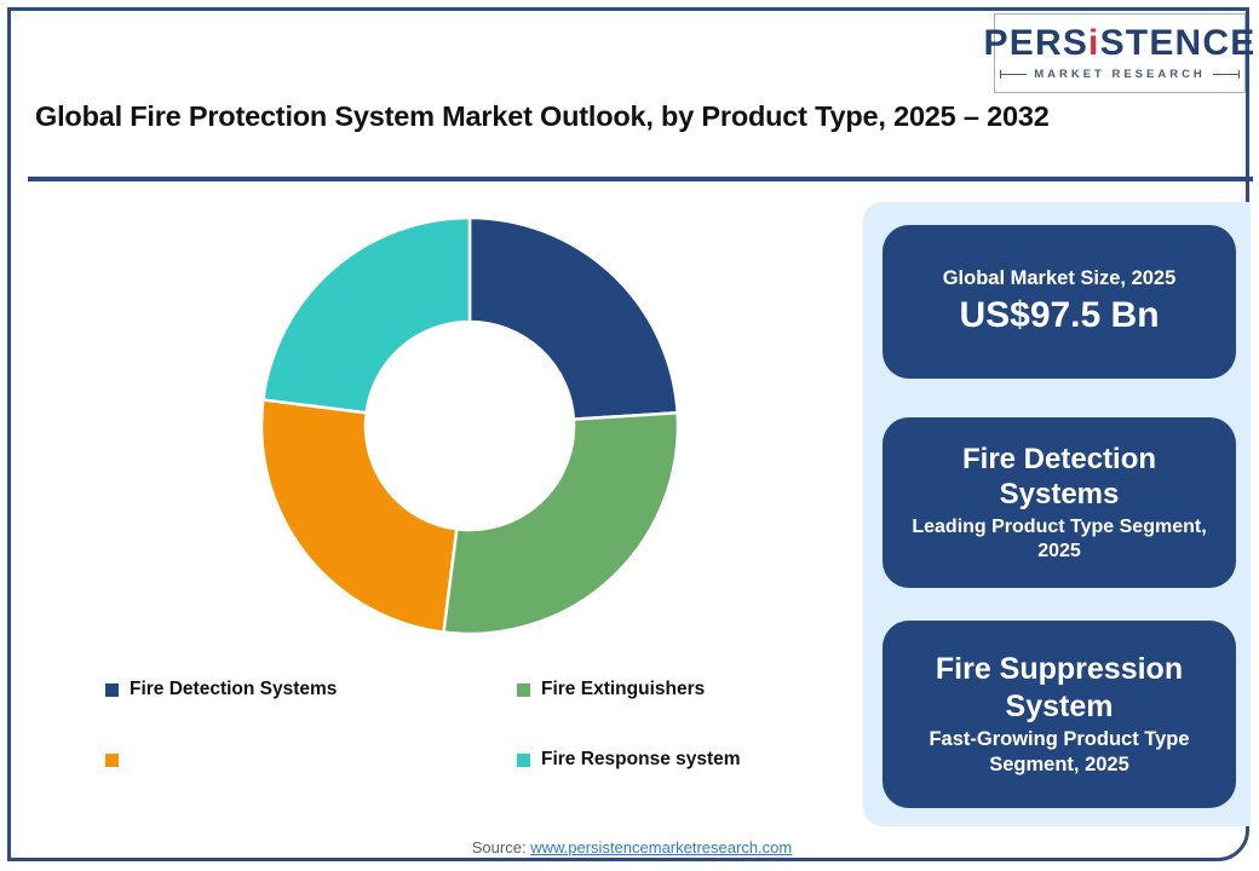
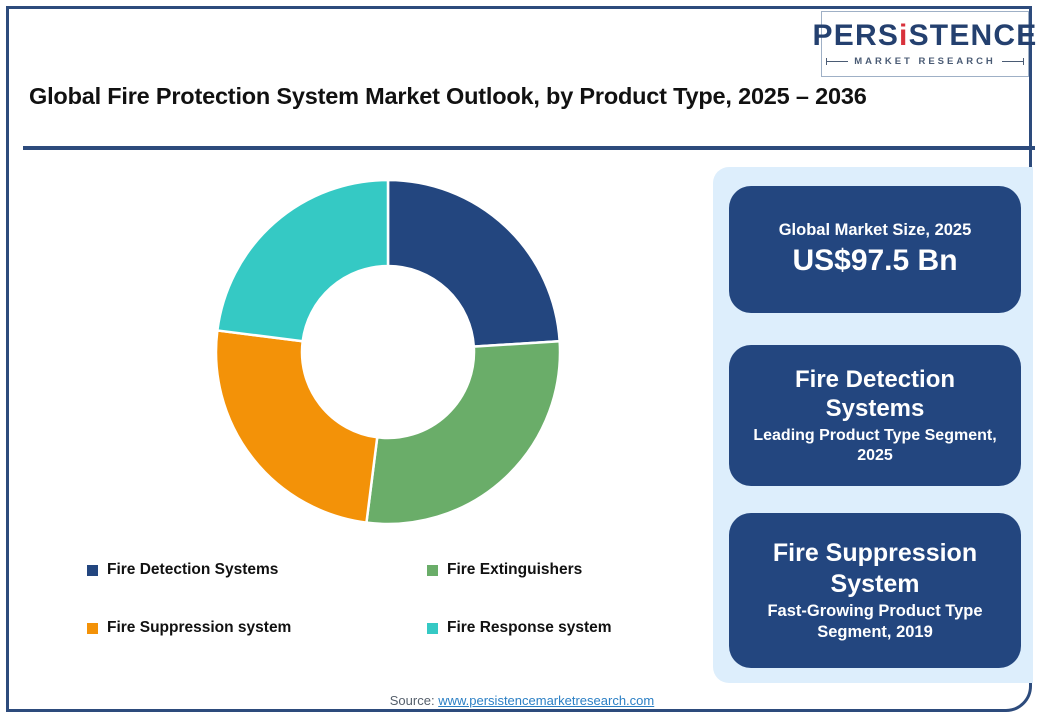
  PERSiSTENCE
  MARKET RESEARCH
- Global Fire Protection System Market Outlook, by Product Type, 2025 – 2032
+ Global Fire Protection System Market Outlook, by Product Type, 2025 – 2036
  Fire Detection Systems
  Fire Extinguishers
+ Fire Suppression system
  Fire Response system
  Global Market Size, 2025
  US$97.5 Bn
  Fire Detection Systems
  Leading Product Type Segment, 2025
  Fire Suppression System
- Fast-Growing Product Type Segment, 2025
+ Fast-Growing Product Type Segment, 2019
  Source: www.persistencemarketresearch.com
